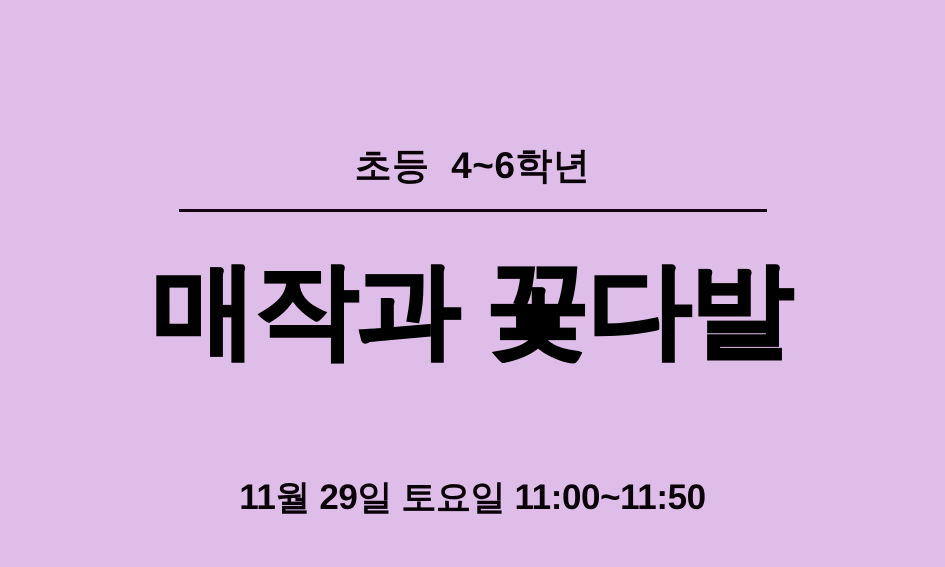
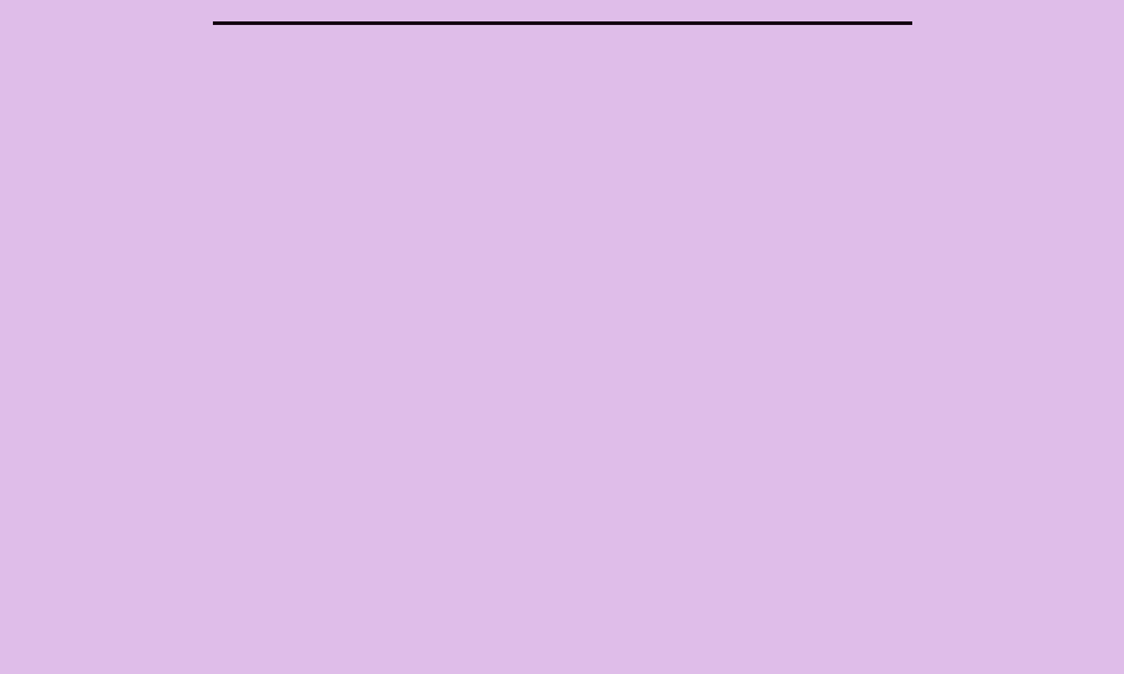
- 초등 4~6학년
- 매작과 꽃다발
- 11월 29일 토요일 11:00~11:50
